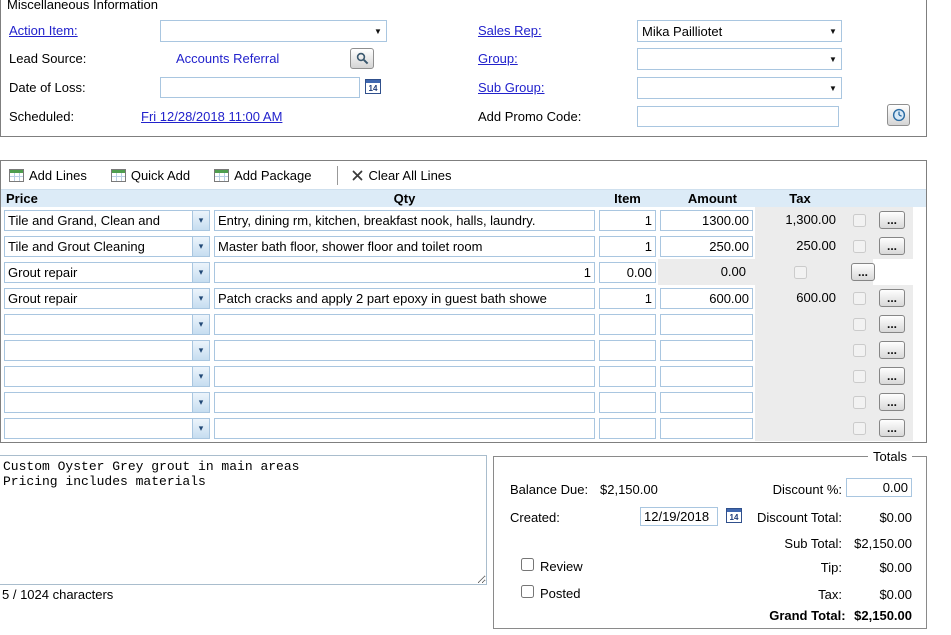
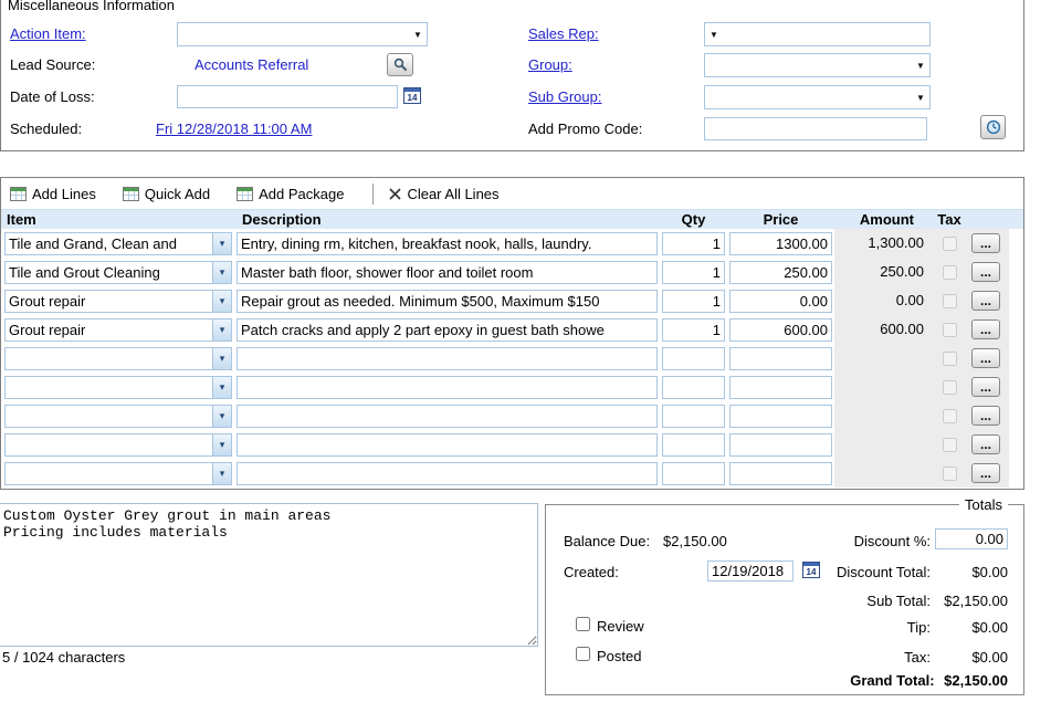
  Miscellaneous Information
  Action Item:
  ▼
  Sales Rep:
- Mika Pailliotet
  ▼
  Lead Source:
  Accounts Referral
  Group:
  ▼
  Date of Loss:
  14
  Sub Group:
  ▼
  Scheduled:
  Fri 12/28/2018 11:00 AM
  Add Promo Code:
  Add Lines
  Quick Add
  Add Package
  Clear All Lines
- Price
+ Item
+ Description
  Qty
- Item
+ Price
  Amount
  Tax
  Tile and Grand, Clean and
  ▾
  Entry, dining rm, kitchen, breakfast nook, halls, laundry.
  1
  1300.00
  1,300.00
  ...
  Tile and Grout Cleaning
  ▾
  Master bath floor, shower floor and toilet room
  1
  250.00
  250.00
  ...
  Grout repair
  ▾
+ Repair grout as needed. Minimum $500, Maximum $150
  1
  0.00
  0.00
  ...
  Grout repair
  ▾
  Patch cracks and apply 2 part epoxy in guest bath showe
  1
  600.00
  600.00
  ...
  ▾
  ...
  ▾
  ...
  ▾
  ...
  ▾
  ...
  ▾
  ...
  Custom Oyster Grey grout in main areas
  Pricing includes materials
  5 / 1024 characters
  Totals
  Balance Due:
  $2,150.00
  Discount %:
  0.00
  Created:
  12/19/2018
  14
  Discount Total:
  $0.00
  Sub Total:
  $2,150.00
  Review
  Tip:
  $0.00
  Posted
  Tax:
  $0.00
  Grand Total: $2,150.00
